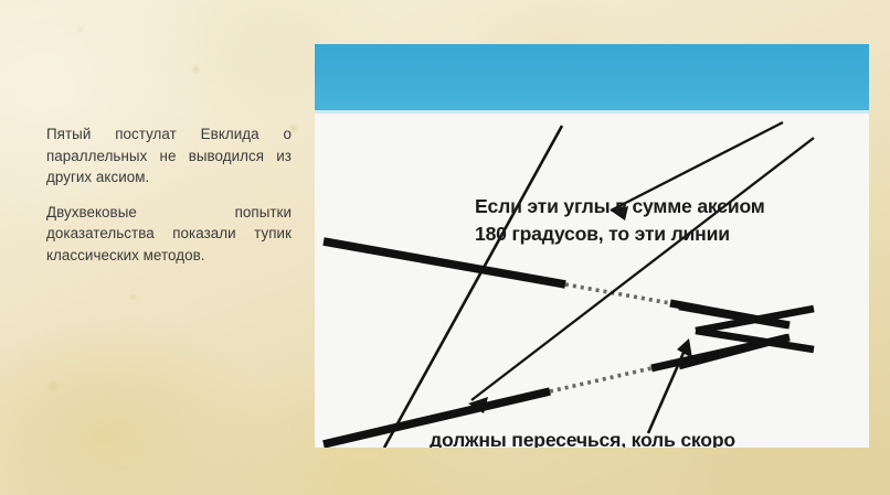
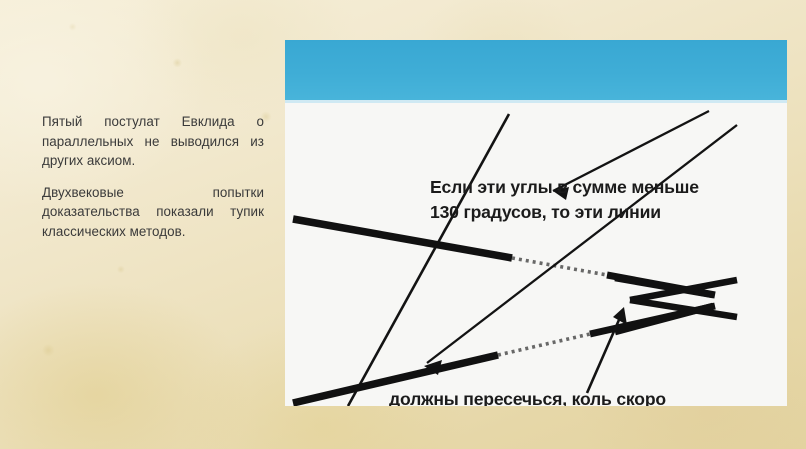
  Пятый постулат Евклида о параллельных не выводился из других аксиом.
  Двухвековые попытки доказательства показали тупик классических методов.
- Если эти углы в сумме аксиом
+ Если эти углы в сумме меньше
- 180 градусов, то эти линии
+ 130 градусов, то эти линии
  должны пересечься, коль скоро
